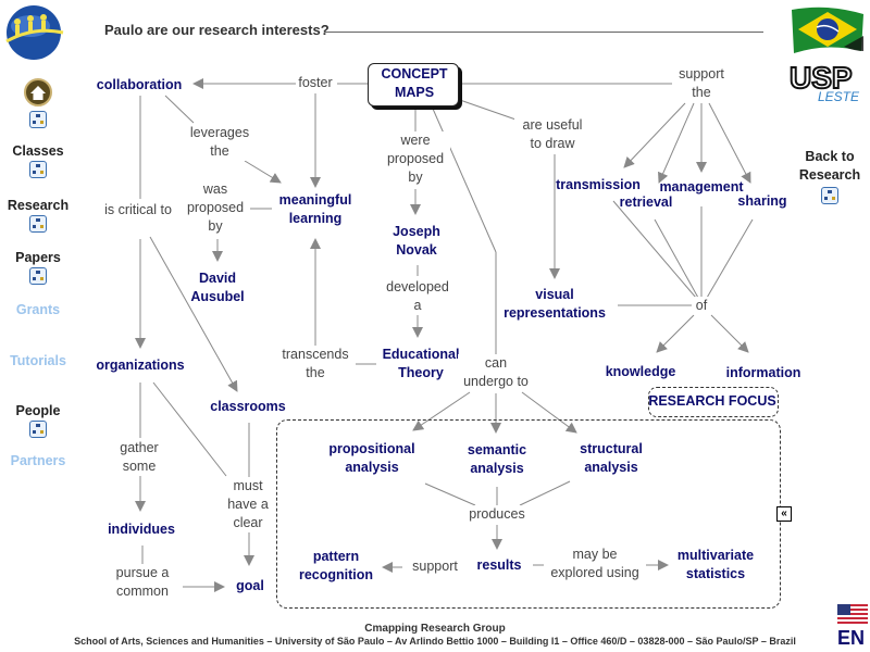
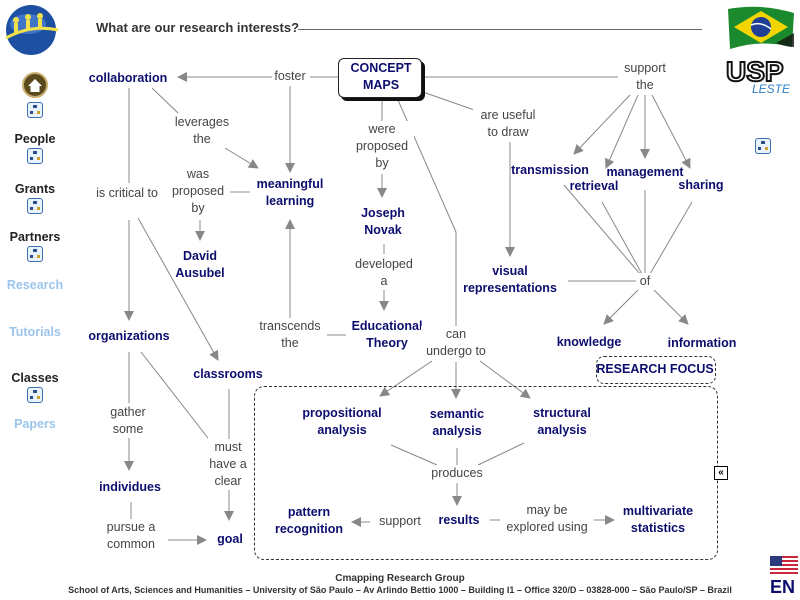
- Paulo are our research interests?
+ What are our research interests?
  USP
  LESTE
- Classes
+ People
- Research
+ Grants
- Papers
+ Partners
- Grants
+ Research
  Tutorials
- People
+ Classes
- Partners
+ Papers
- Back to Research
  «
  CONCEPT MAPS
  collaboration
  meaningful learning
  David Ausubel
  Joseph Novak
  Educationa Theory
  organizations
  classrooms
  individues
  goal
  transmission
  retrieval
  management
  sharing
  visual representations
  knowledge
  information
  RESEARCH FOCUS
  propositional analysis
  semantic analysis
  structural analysis
  pattern recognition
  results
  multivariate statistics
  foster
  support the
  leverages the
  were proposed by
  are useful to draw
  was proposed by
  is critical to
  developed a
  transcends the
  can undergo to
  of
  gather some
  must have a clear
  pursue a common
  produces
  support
  may be explored using
  Cmapping Research Group
- School of Arts, Sciences and Humanities – University of São Paulo – Av Arlindo Bettio 1000 – Building I1 – Office 460/D – 03828-000 – São Paulo/SP – Brazil
+ School of Arts, Sciences and Humanities – University of São Paulo – Av Arlindo Bettio 1000 – Building I1 – Office 320/D – 03828-000 – São Paulo/SP – Brazil
  EN
